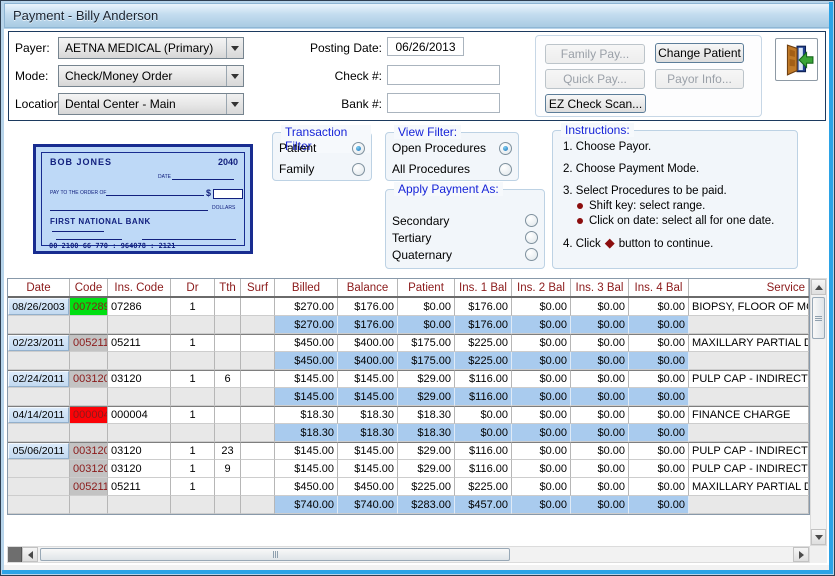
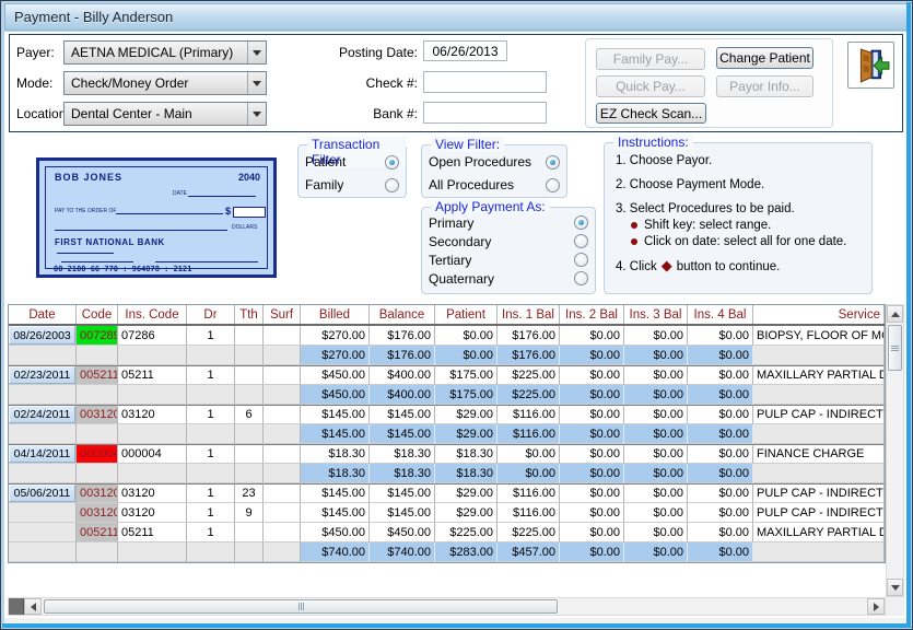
  Payment - Billy Anderson
  Payer:
  AETNA MEDICAL (Primary)
  Mode:
  Check/Money Order
  Locatio
  Dental Center - Main
  Posting Date:
  06/26/2013
  Check #:
  Bank #:
  Family Pay...
  Quick Pay...
  EZ Check Scan...
  Change Patient
  Payor Info...
  BOB JONES
  2040
  $
  FIRST NATIONAL BANK
  00 2100 66 770 : 964078 : 2121
  Transaction Filter
  Patient
  Family
  View Filter:
  Open Procedures
  All Procedures
  Apply Payment As:
+ Primary
  Secondary
  Tertiary
  Quaternary
  Instructions:
  1. Choose Payor.
  2. Choose Payment Mode.
  3. Select Procedures to be paid.
  Shift key: select range.
  Click on date: select all for one date.
  4. Click ◆ button to continue.
  Date
  Code
  Ins. Code
  Dr
  Tth
  Surf
  Billed
  Balance
  Patient
  Ins. 1 Bal
  Ins. 2 Bal
  Ins. 3 Bal
  Ins. 4 Bal
  Service
  08/26/2003
  007289
  07286
  1
  $270.00
  $176.00
  $0.00
  $176.00
  $0.00
  $0.00
  $0.00
  BIOPSY, FLOOR OF M
  $270.00
  $176.00
  $0.00
  $176.00
  $0.00
  $0.00
  $0.00
  02/23/2011
  005211
  05211
  1
  $450.00
  $400.00
  $175.00
  $225.00
  $0.00
  $0.00
  $0.00
  MAXILLARY PARTIAL D
  $450.00
  $400.00
  $175.00
  $225.00
  $0.00
  $0.00
  $0.00
  02/24/2011
  003120
  03120
  1
  6
  $145.00
  $145.00
  $29.00
  $116.00
  $0.00
  $0.00
  $0.00
  PULP CAP - INDIRECT
  $145.00
  $145.00
  $29.00
  $116.00
  $0.00
  $0.00
  $0.00
  04/14/2011
  000004
  000004
  1
  $18.30
  $18.30
  $18.30
  $0.00
  $0.00
  $0.00
  $0.00
  FINANCE CHARGE
  $18.30
  $18.30
  $18.30
  $0.00
  $0.00
  $0.00
  $0.00
  05/06/2011
  003120
  03120
  1
  23
  $145.00
  $145.00
  $29.00
  $116.00
  $0.00
  $0.00
  $0.00
  PULP CAP - INDIRECT
  003120
  03120
  1
  9
  $145.00
  $145.00
  $29.00
  $116.00
  $0.00
  $0.00
  $0.00
  PULP CAP - INDIRECT
  005211
  05211
  1
  $450.00
  $450.00
  $225.00
  $225.00
  $0.00
  $0.00
  $0.00
  MAXILLARY PARTIAL D
  $740.00
  $740.00
  $283.00
  $457.00
  $0.00
  $0.00
  $0.00
